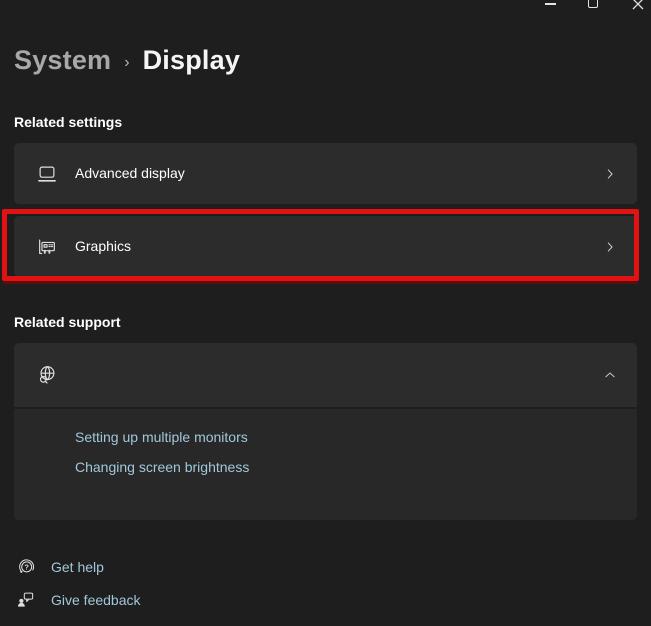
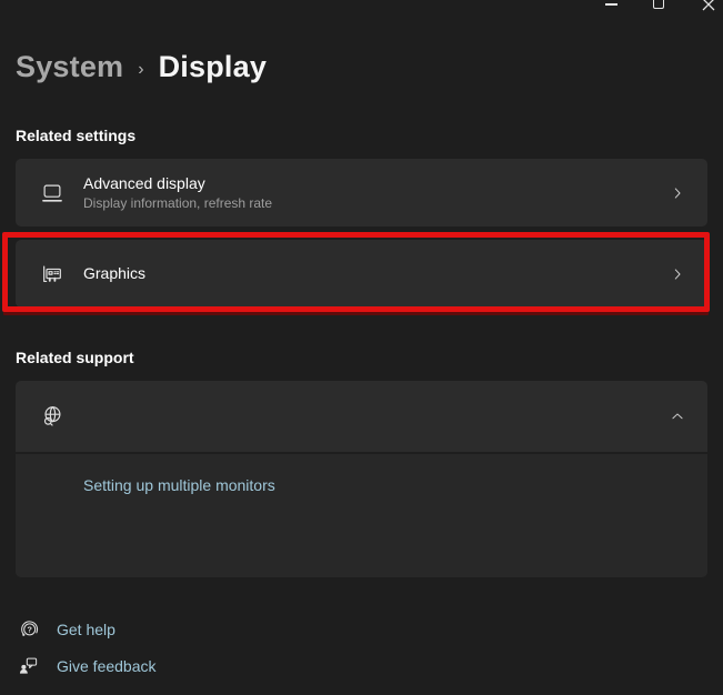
  System
  ›
  Display
  Related settings
  Advanced display
+ Display information, refresh rate
  Graphics
  Related support
  Setting up multiple monitors
- Changing screen brightness
  ?
  Get help
  Give feedback
